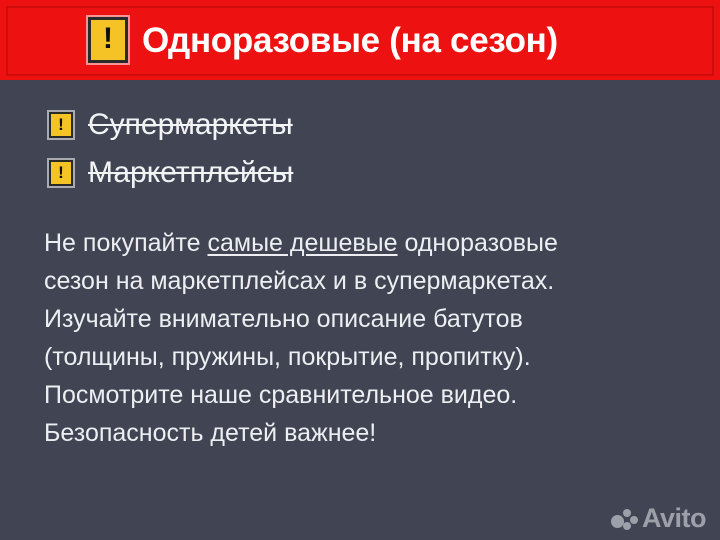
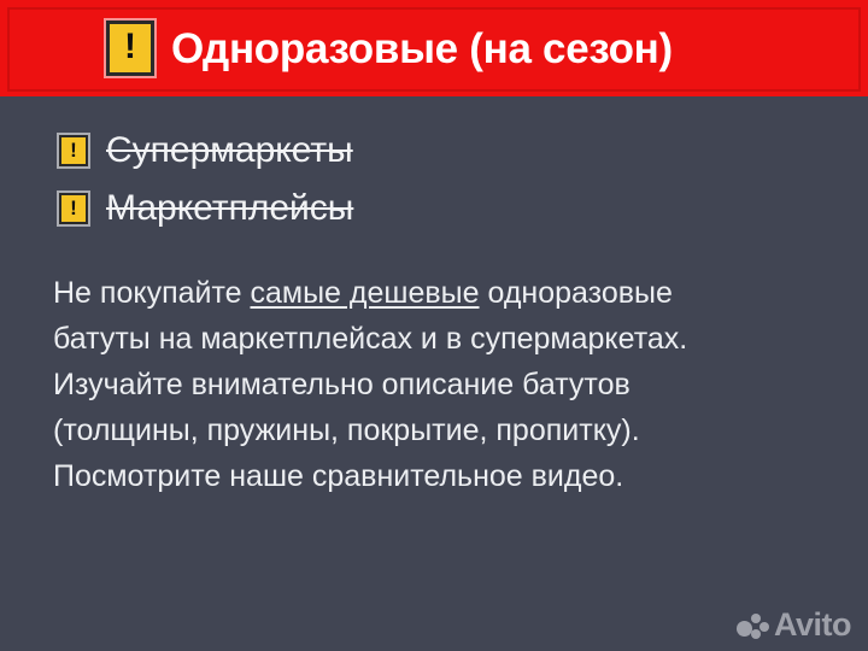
  !
  Одноразовые (на сезон)
  !
  Супермаркеты
  !
  Маркетплейсы
  Не покупайте самые дешевые одноразовые
- сезон на маркетплейсах и в супермаркетах.
+ батуты на маркетплейсах и в супермаркетах.
  Изучайте внимательно описание батутов
  (толщины, пружины, покрытие, пропитку).
  Посмотрите наше сравнительное видео.
- Безопасность детей важнее!
  Avito
